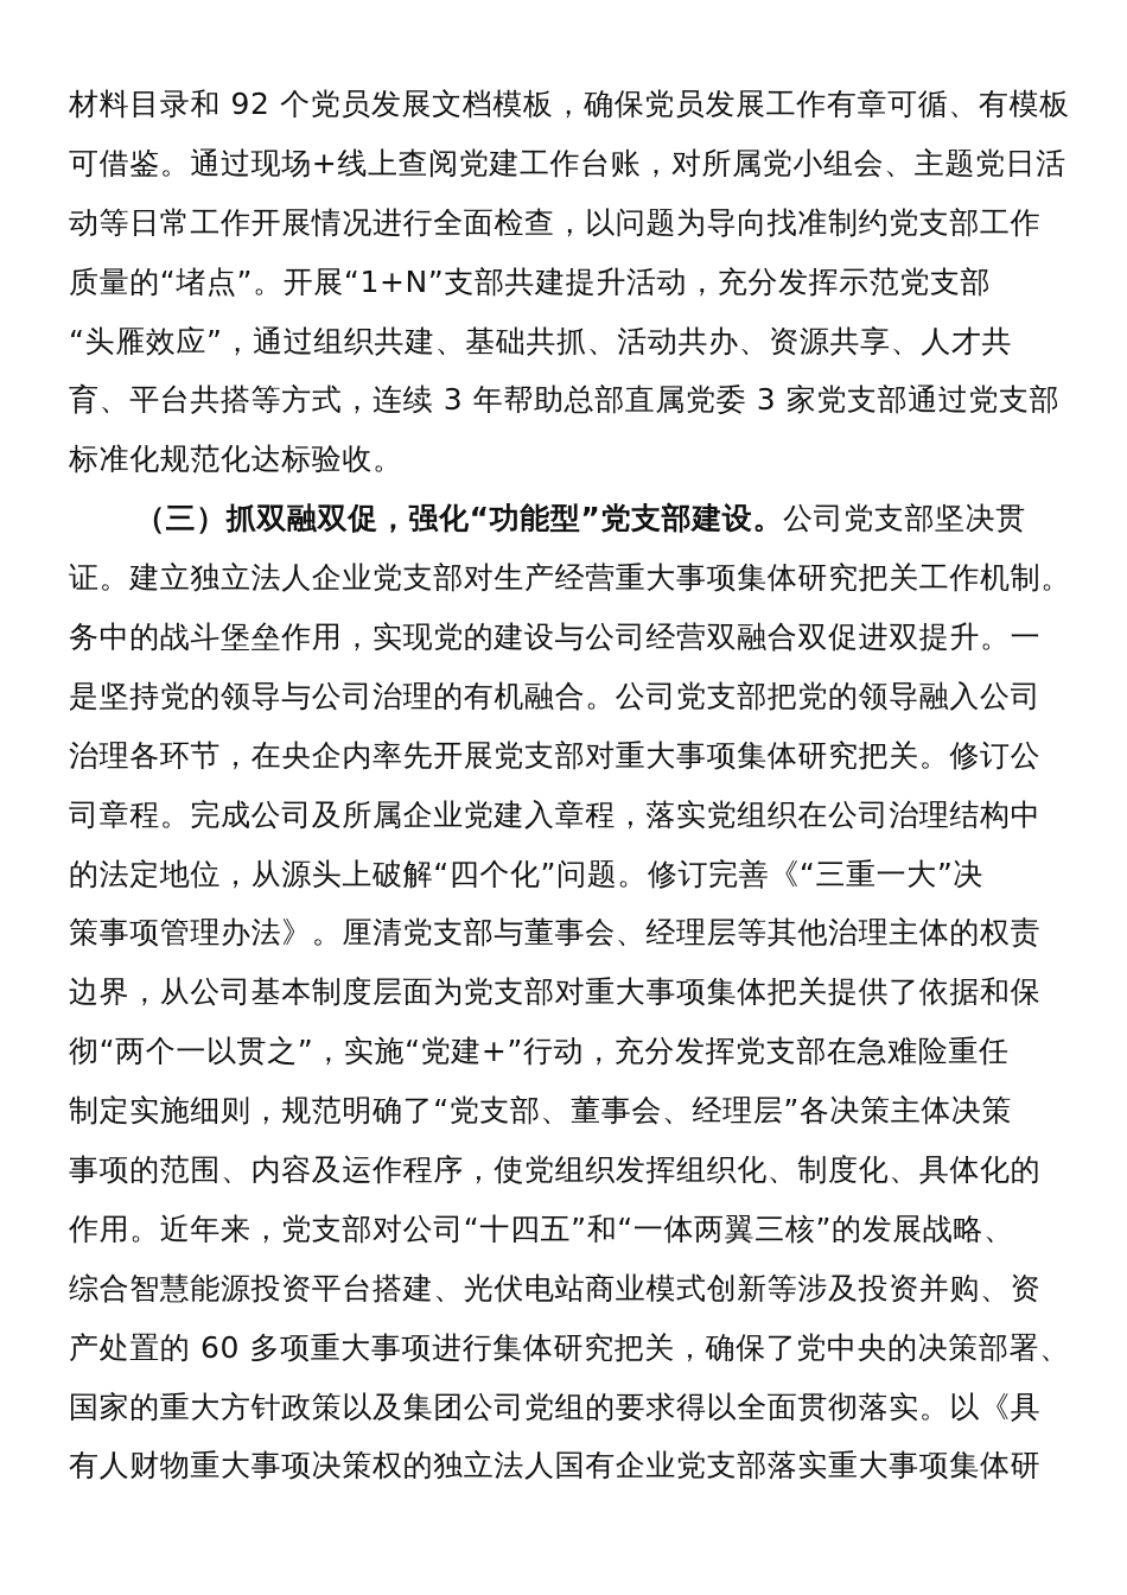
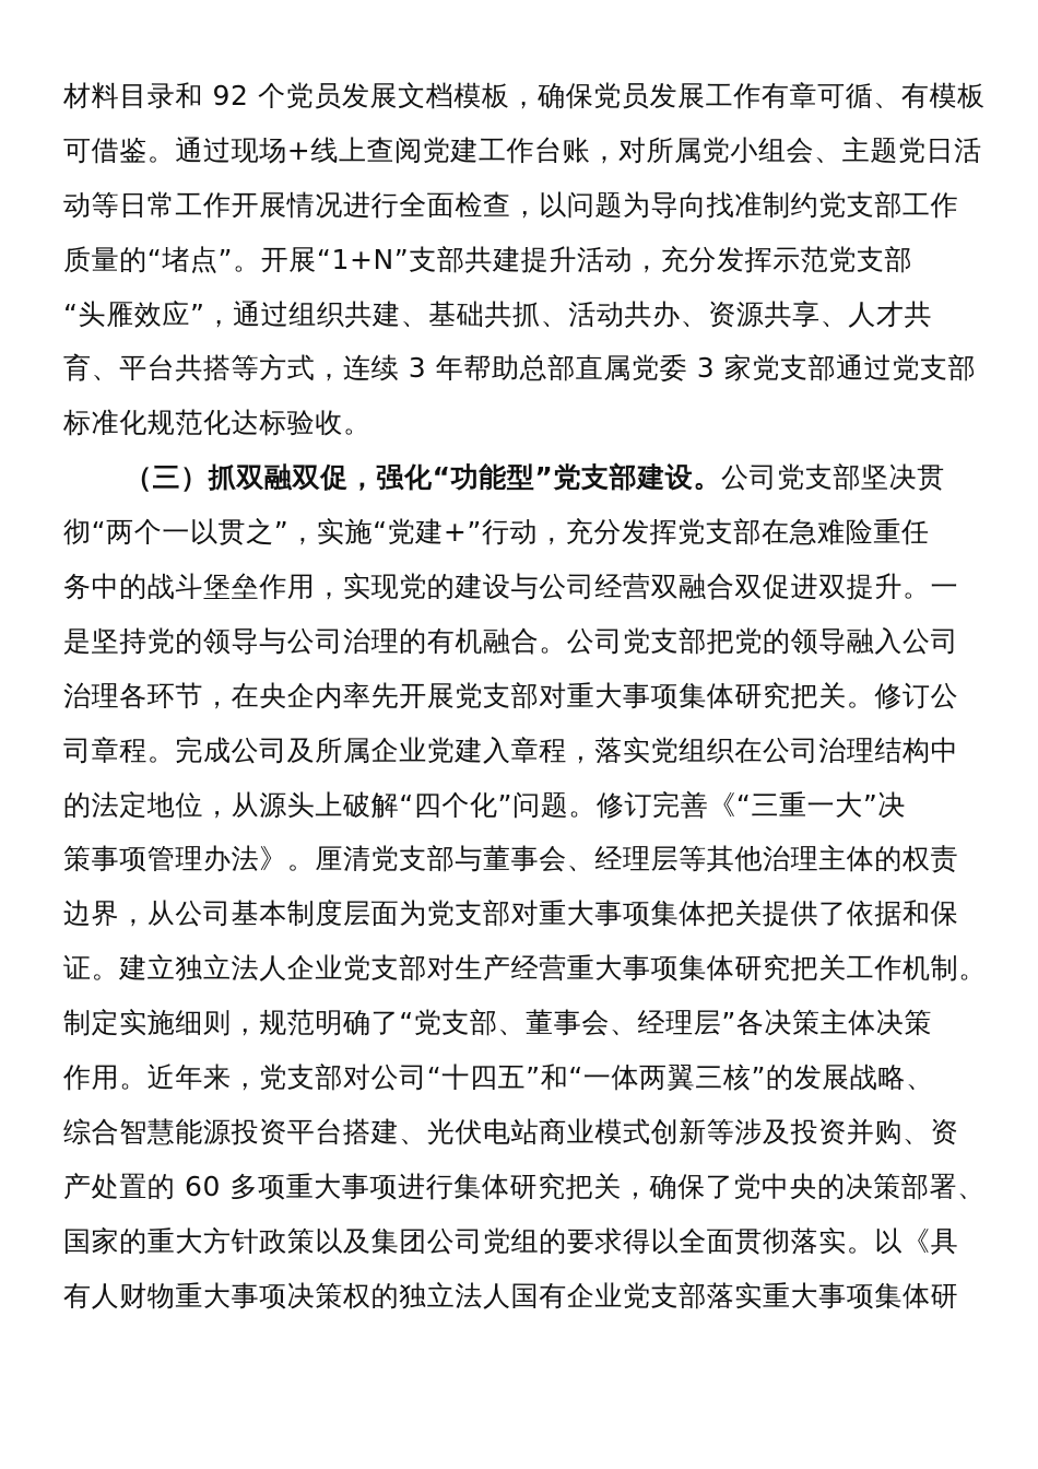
  材料目录和 92 个党员发展文档模板，确保党员发展工作有章可循、有模板
  可借鉴。通过现场+线上查阅党建工作台账，对所属党小组会、主题党日活
  动等日常工作开展情况进行全面检查，以问题为导向找准制约党支部工作
  质量的“堵点”。开展“1+N”支部共建提升活动，充分发挥示范党支部
  “头雁效应”，通过组织共建、基础共抓、活动共办、资源共享、人才共
  育、平台共搭等方式，连续 3 年帮助总部直属党委 3 家党支部通过党支部
  标准化规范化达标验收。
  （三）抓双融双促，强化“功能型”党支部建设。公司党支部坚决贯
- 证。建立独立法人企业党支部对生产经营重大事项集体研究把关工作机制。
+ 彻“两个一以贯之”，实施“党建+”行动，充分发挥党支部在急难险重任
  务中的战斗堡垒作用，实现党的建设与公司经营双融合双促进双提升。一
  是坚持党的领导与公司治理的有机融合。公司党支部把党的领导融入公司
  治理各环节，在央企内率先开展党支部对重大事项集体研究把关。修订公
  司章程。完成公司及所属企业党建入章程，落实党组织在公司治理结构中
  的法定地位，从源头上破解“四个化”问题。修订完善《“三重一大”决
  策事项管理办法》。厘清党支部与董事会、经理层等其他治理主体的权责
  边界，从公司基本制度层面为党支部对重大事项集体把关提供了依据和保
- 彻“两个一以贯之”，实施“党建+”行动，充分发挥党支部在急难险重任
+ 证。建立独立法人企业党支部对生产经营重大事项集体研究把关工作机制。
  制定实施细则，规范明确了“党支部、董事会、经理层”各决策主体决策
- 事项的范围、内容及运作程序，使党组织发挥组织化、制度化、具体化的
  作用。近年来，党支部对公司“十四五”和“一体两翼三核”的发展战略、
  综合智慧能源投资平台搭建、光伏电站商业模式创新等涉及投资并购、资
  产处置的 60 多项重大事项进行集体研究把关，确保了党中央的决策部署、
  国家的重大方针政策以及集团公司党组的要求得以全面贯彻落实。以《具
  有人财物重大事项决策权的独立法人国有企业党支部落实重大事项集体研
